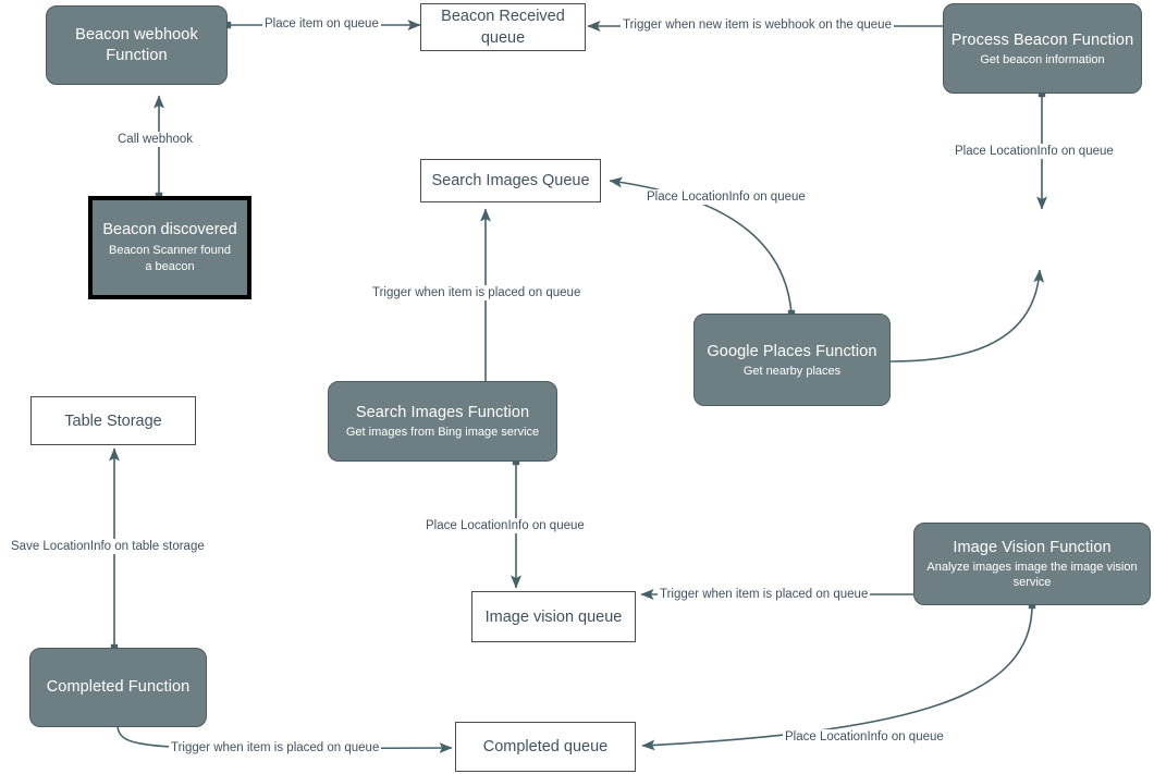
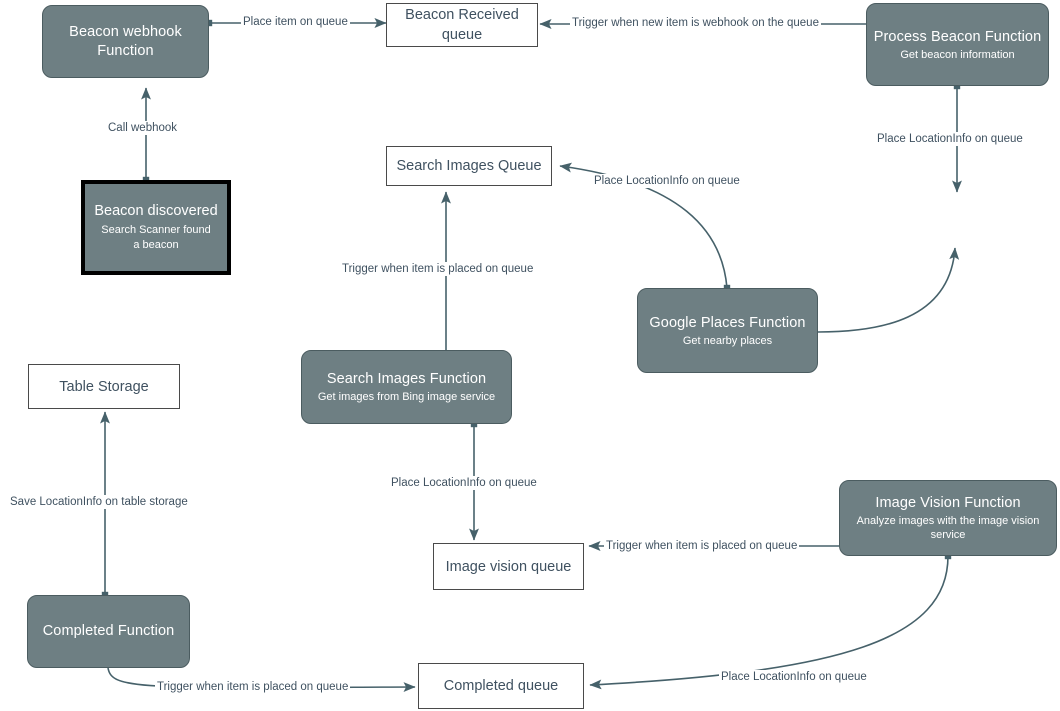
  Beacon webhook Function
  Beacon Received queue
  Process Beacon Function
  Get beacon information
  Beacon discovered
- Beacon Scanner found a beacon
+ Search Scanner found a beacon
  Search Images Queue
  Google Places Function
  Get nearby places
  Table Storage
  Search Images Function
  Get images from Bing image service
  Image Vision Function
- Analyze images image the image vision service
+ Analyze images with the image vision service
  Image vision queue
  Completed Function
  Completed queue
  Place item on queue
  Trigger when new item is webhook on the queue
  Call webhook
  Place LocationInfo on queue
  Place LocationInfo on queue
  Trigger when item is placed on queue
  Place LocationInfo on queue
  Save LocationInfo on table storage
  Trigger when item is placed on queue
  Place LocationInfo on queue
  Trigger when item is placed on queue
